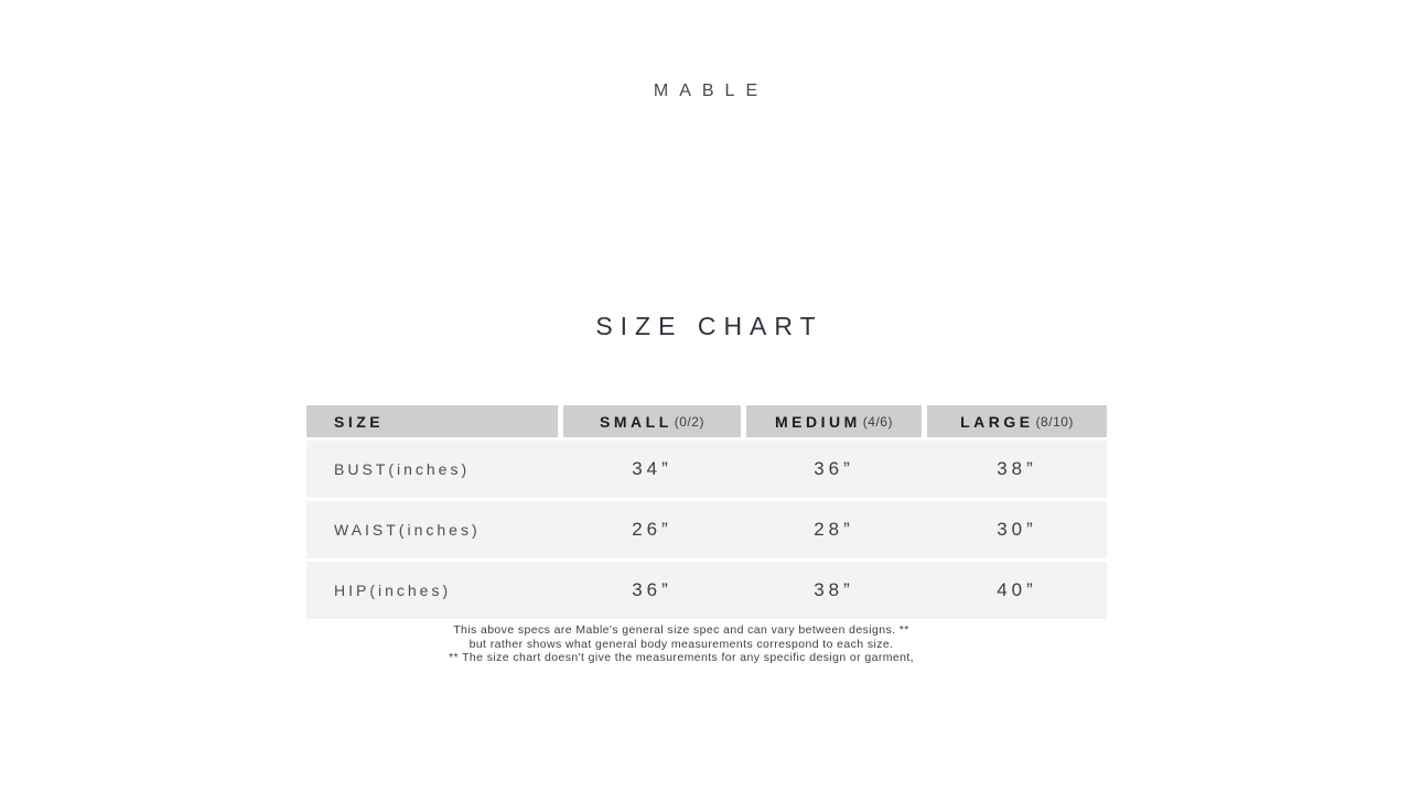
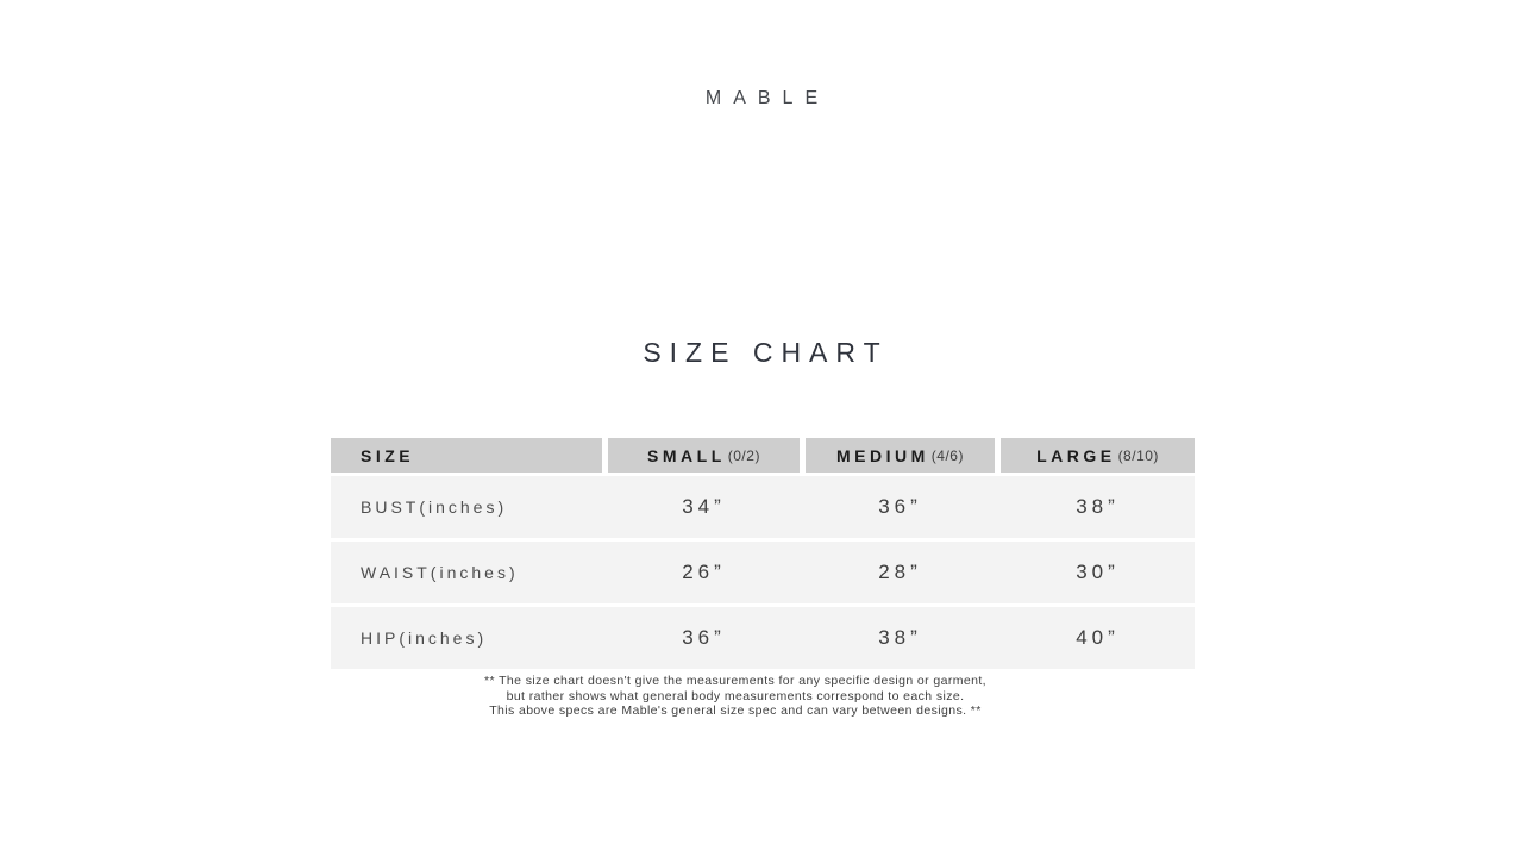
  MABLE
  SIZE CHART
  SIZE
  SMALL
  (0/2)
  MEDIUM
  (4/6)
  LARGE
  (8/10)
  BUST(inches)
  34”
  36”
  38”
  WAIST(inches)
  26”
  28”
  30”
  HIP(inches)
  36”
  38”
  40”
- This above specs are Mable's general size spec and can vary between designs. **
+ ** The size chart doesn't give the measurements for any specific design or garment,
  but rather shows what general body measurements correspond to each size.
- ** The size chart doesn't give the measurements for any specific design or garment,
+ This above specs are Mable's general size spec and can vary between designs. **
